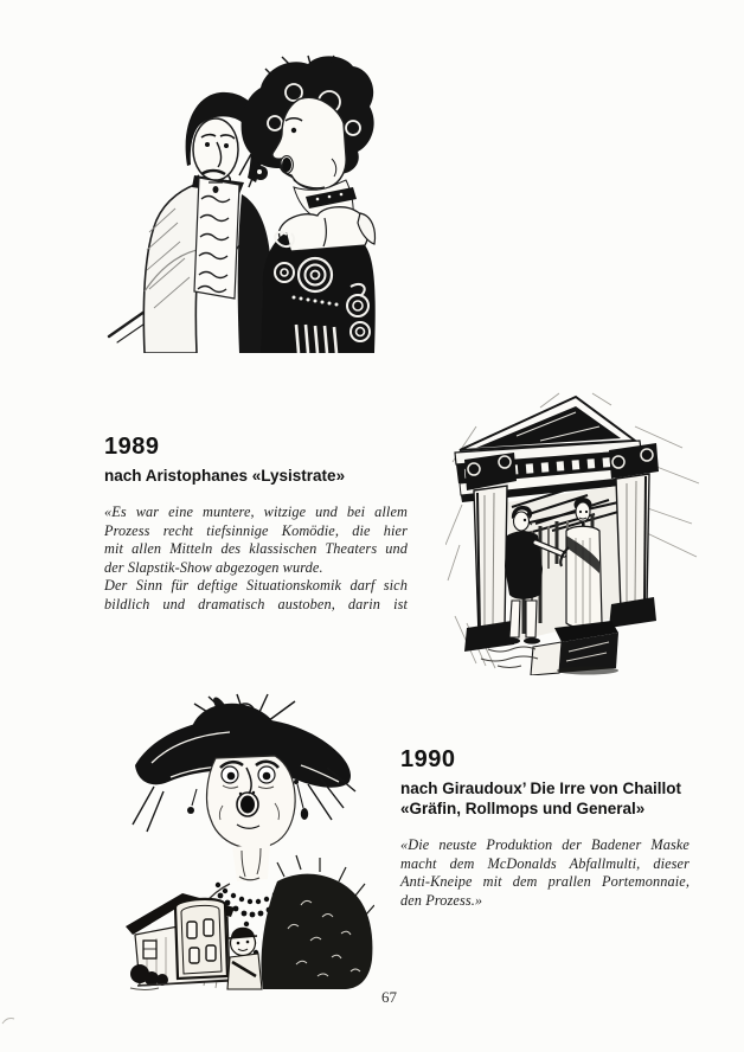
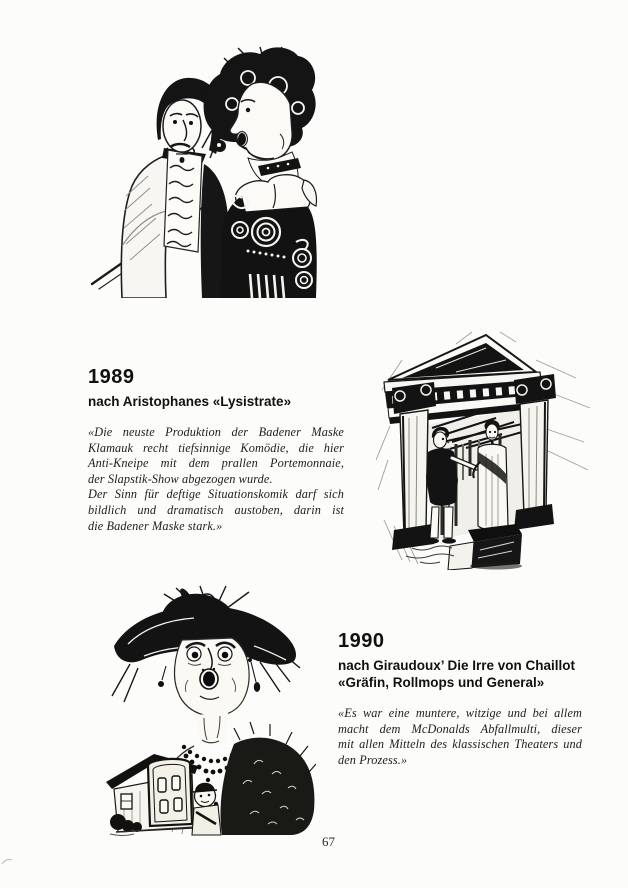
  1989
  nach Aristophanes «Lysistrate»
- «Es war eine muntere, witzige und bei allem
+ «Die neuste Produktion der Badener Maske
- Prozess recht tiefsinnige Komödie, die hier
+ Klamauk recht tiefsinnige Komödie, die hier
- mit allen Mitteln des klassischen Theaters und
+ Anti-Kneipe mit dem prallen Portemonnaie,
  der Slapstik-Show abgezogen wurde.
  Der Sinn für deftige Situationskomik darf sich
  bildlich und dramatisch austoben, darin ist
+ die Badener Maske stark.»
  1990
  nach Giraudoux’ Die Irre von Chaillot
  «Gräfin, Rollmops und General»
- «Die neuste Produktion der Badener Maske
+ «Es war eine muntere, witzige und bei allem
  macht dem McDonalds Abfallmulti, dieser
- Anti-Kneipe mit dem prallen Portemonnaie,
+ mit allen Mitteln des klassischen Theaters und
  den Prozess.»
  67
